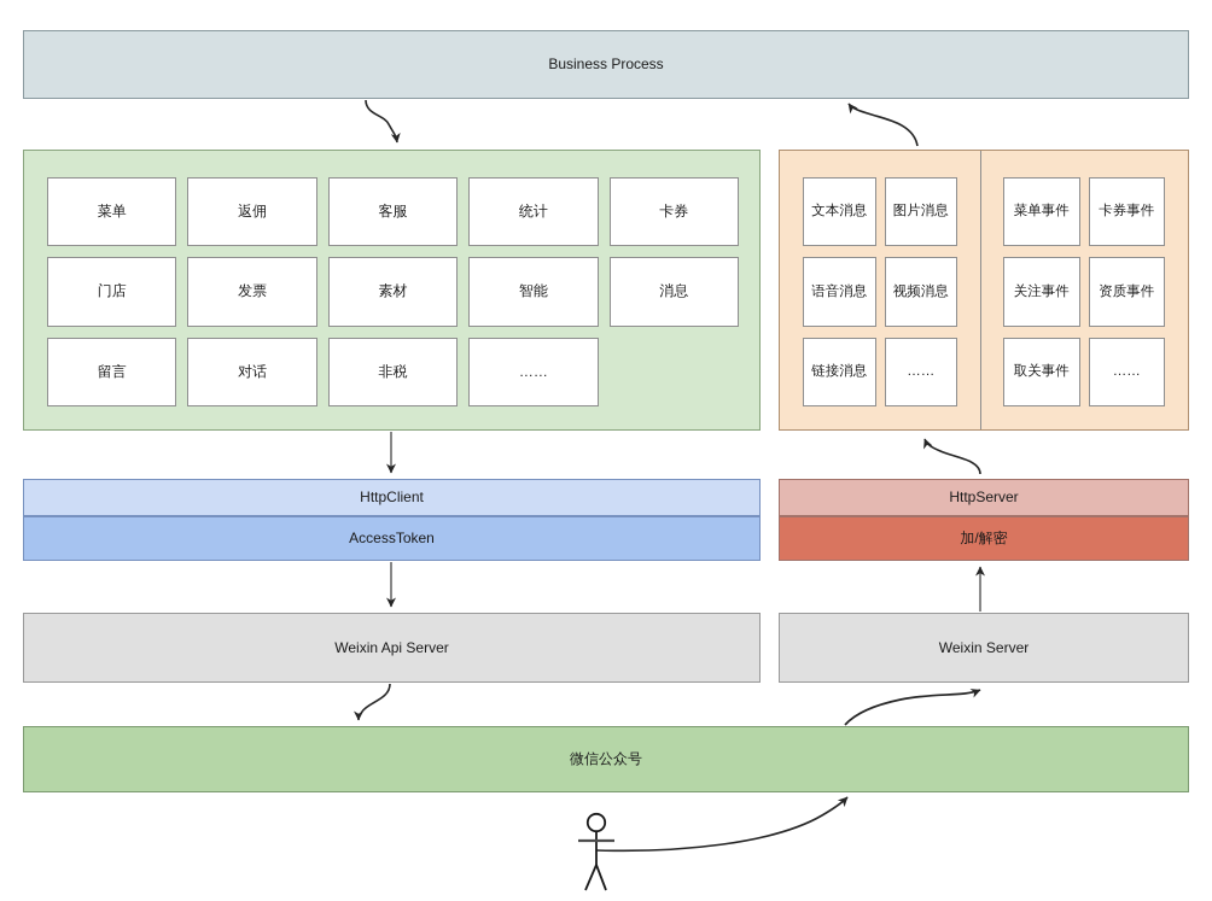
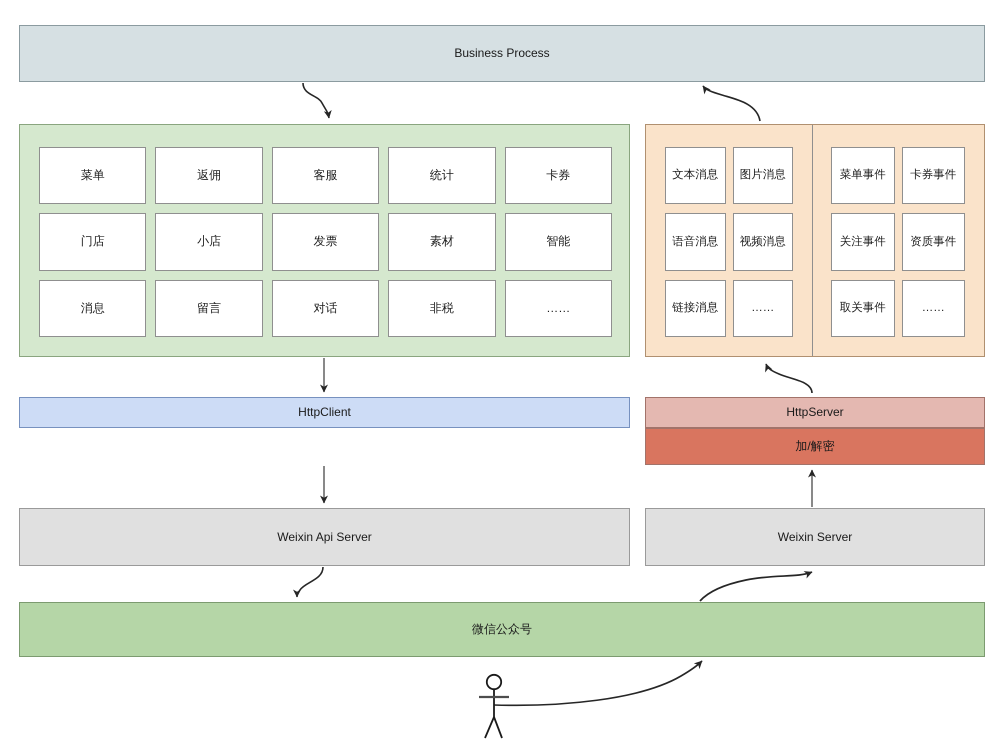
  Business Process
  菜单
  返佣
  客服
  统计
  卡券
  门店
+ 小店
  发票
  素材
  智能
  消息
  留言
  对话
  非税
  ……
  文本消息
  图片消息
  语音消息
  视频消息
  链接消息
  ……
  菜单事件
  卡券事件
  关注事件
  资质事件
  取关事件
  ……
  HttpClient
- AccessToken
  HttpServer
  加/解密
  Weixin Api Server
  Weixin Server
  微信公众号
